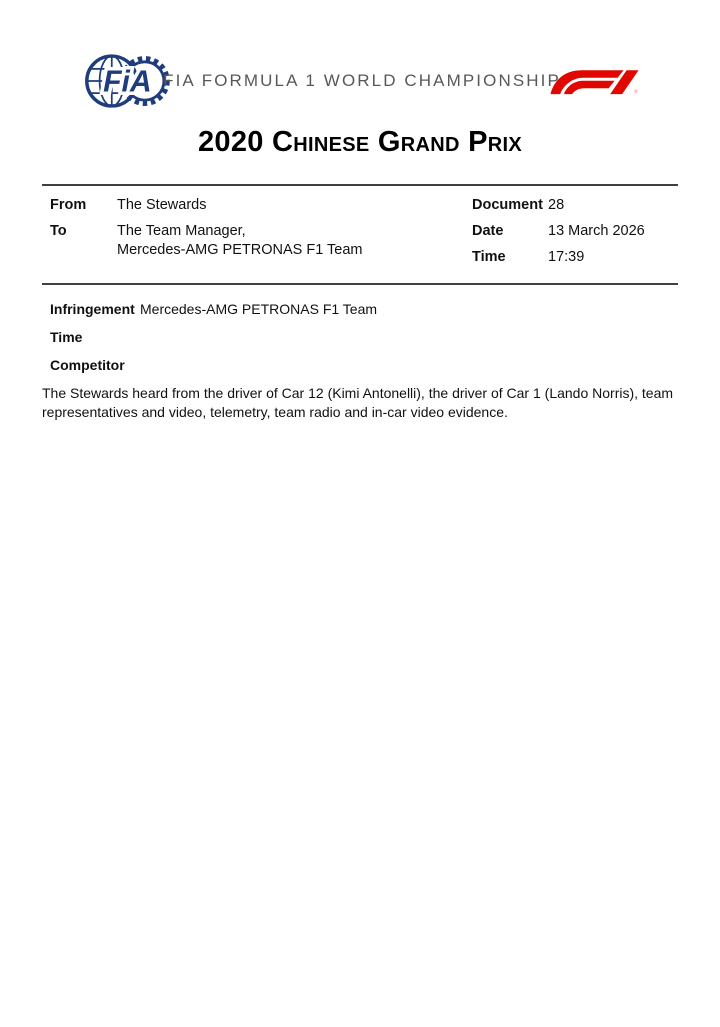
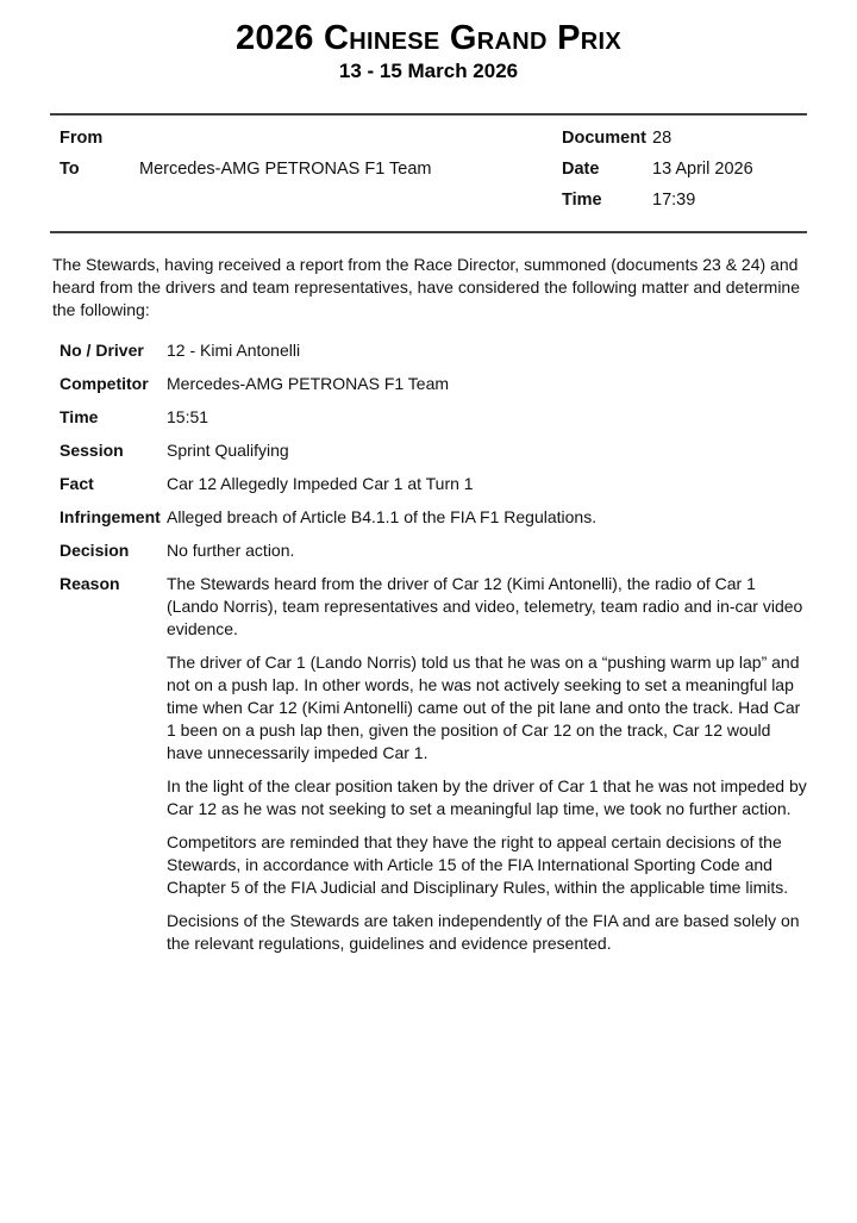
- FiA
- FIA FORMULA 1 WORLD CHAMPIONSHIP
- 2020 Chinese Grand Prix
+ 2026 Chinese Grand Prix
+ 13 - 15 March 2026
  From
- The Stewards
  To
- The Team Manager,
  Mercedes-AMG PETRONAS F1 Team
  Document
  28
  Date
- 13 March 2026
+ 13 April 2026
  Time
  17:39
+ The Stewards, having received a report from the Race Director, summoned (documents 23 & 24) and heard from the drivers and team representatives, have considered the following matter and determine the following:
+ No / Driver
+ 12 - Kimi Antonelli
- Infringement
+ Competitor
  Mercedes-AMG PETRONAS F1 Team
  Time
+ 15:51
+ Session
+ Sprint Qualifying
+ Fact
+ Car 12 Allegedly Impeded Car 1 at Turn 1
- Competitor
+ Infringement
+ Alleged breach of Article B4.1.1 of the FIA F1 Regulations.
+ Decision
+ No further action.
+ Reason
- The Stewards heard from the driver of Car 12 (Kimi Antonelli), the driver of Car 1 (Lando Norris), team representatives and video, telemetry, team radio and in-car video evidence.
+ The Stewards heard from the driver of Car 12 (Kimi Antonelli), the radio of Car 1 (Lando Norris), team representatives and video, telemetry, team radio and in-car video evidence.
+ The driver of Car 1 (Lando Norris) told us that he was on a “pushing warm up lap” and not on a push lap. In other words, he was not actively seeking to set a meaningful lap time when Car 12 (Kimi Antonelli) came out of the pit lane and onto the track. Had Car 1 been on a push lap then, given the position of Car 12 on the track, Car 12 would have unnecessarily impeded Car 1.
+ In the light of the clear position taken by the driver of Car 1 that he was not impeded by Car 12 as he was not seeking to set a meaningful lap time, we took no further action.
+ Competitors are reminded that they have the right to appeal certain decisions of the Stewards, in accordance with Article 15 of the FIA International Sporting Code and Chapter 5 of the FIA Judicial and Disciplinary Rules, within the applicable time limits.
+ Decisions of the Stewards are taken independently of the FIA and are based solely on the relevant regulations, guidelines and evidence presented.
